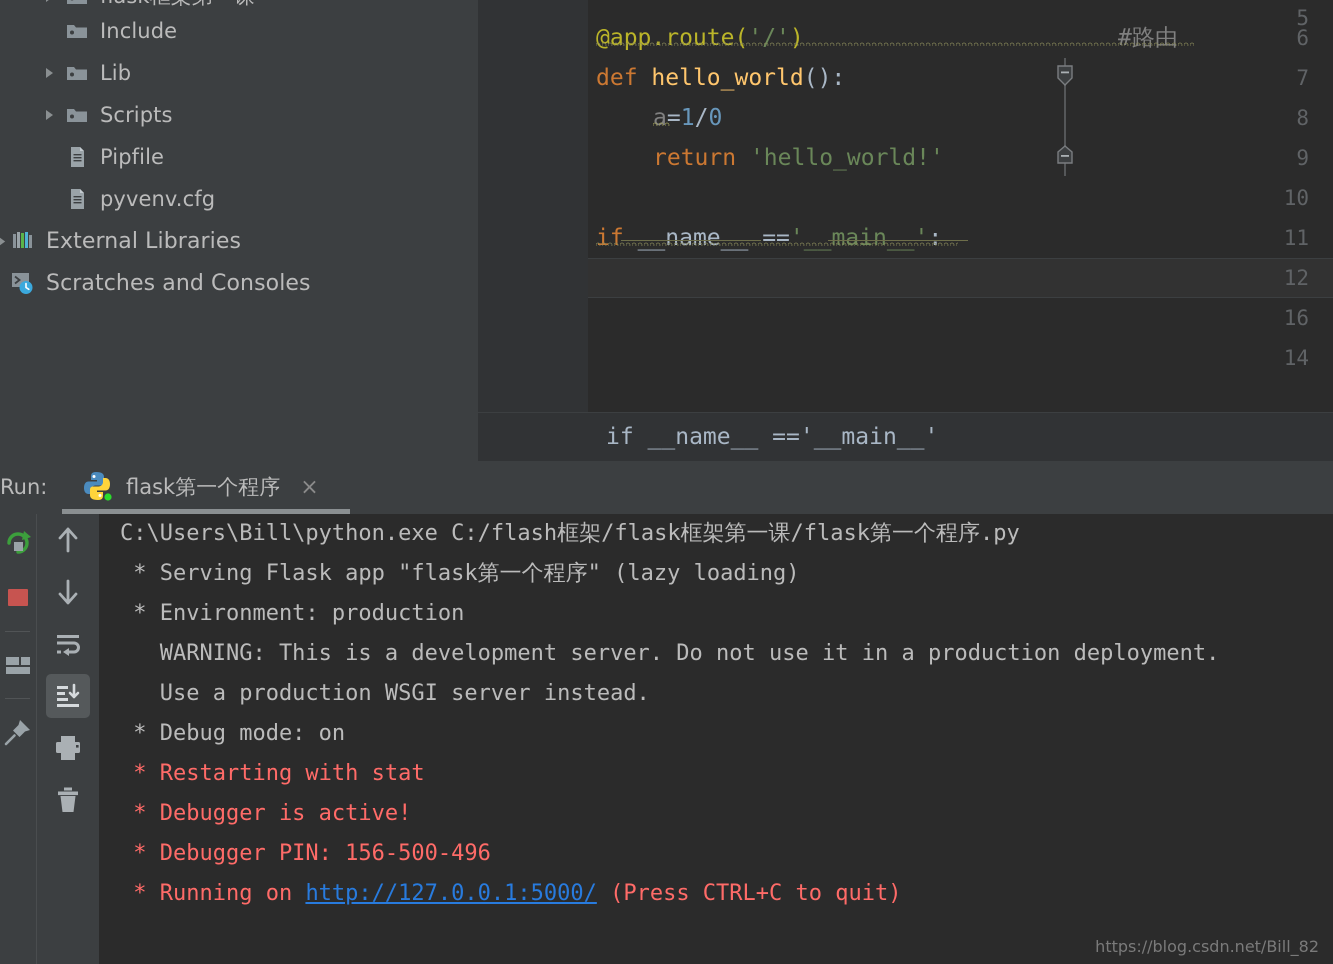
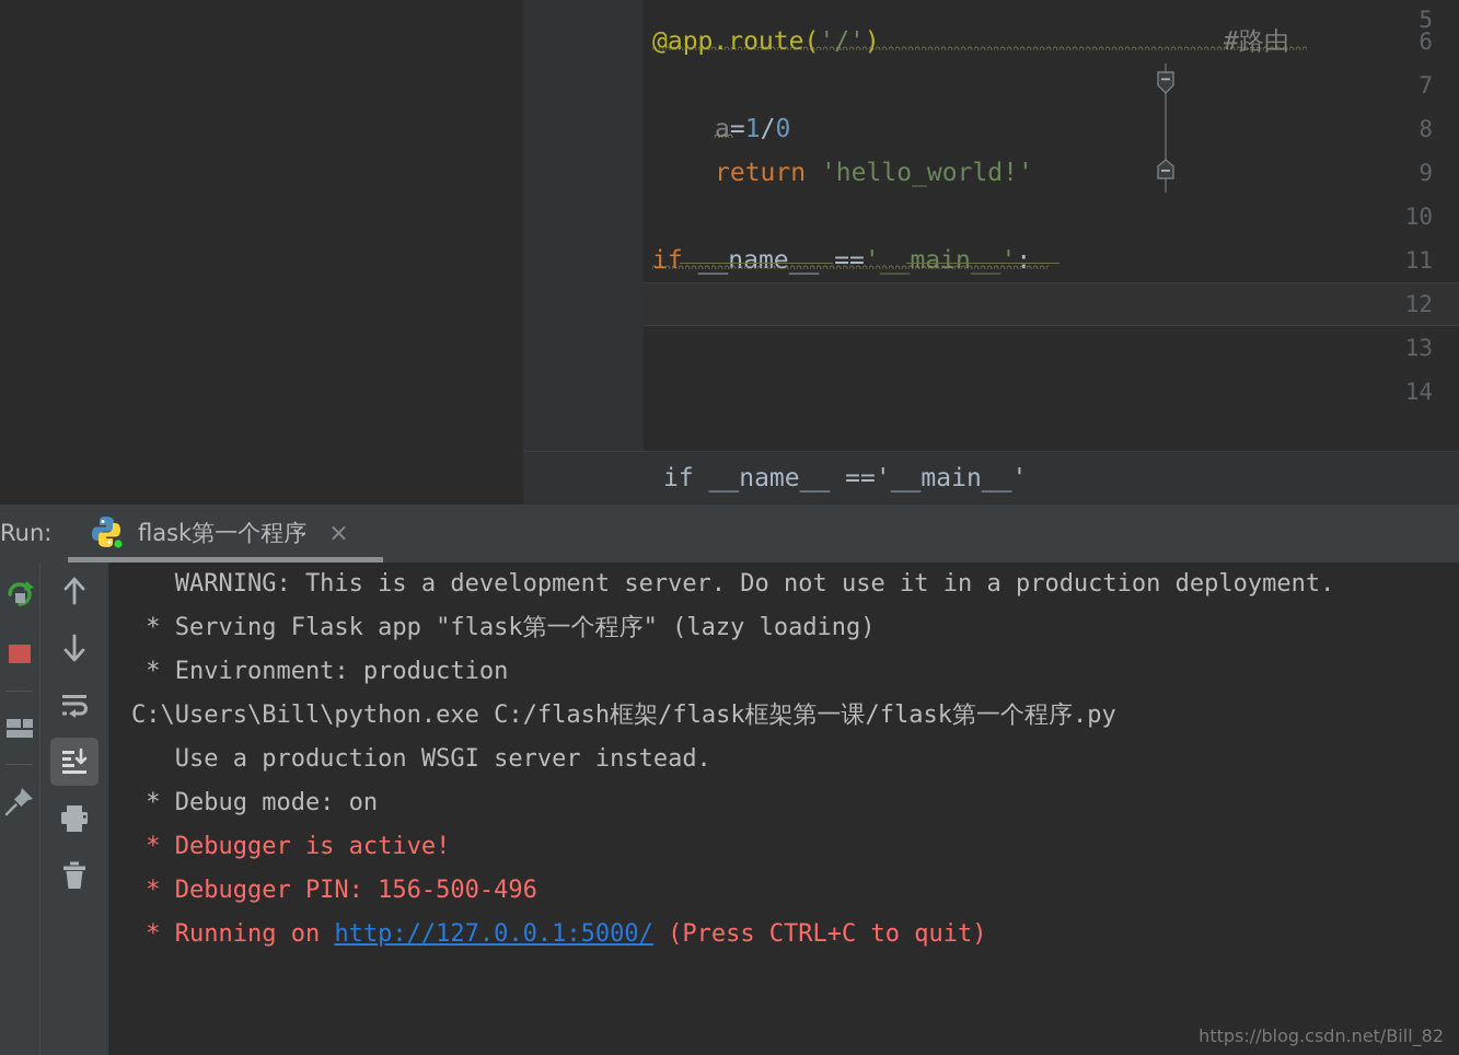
- Include
- Lib
- Scripts
- Pipfile
- pyvenv.cfg
- External Libraries
- Scratches and Consoles
  5
  6
  7
  8
  9
  10
  11
  12
- 16
+ 13
  14
  @app.route('/')
  #路由
- def hello_world():
  a=1/0
  return 'hello_world!'
  if __name__ =='__main__':
  if __name__ =='__main__'
  Run:
  flask第一个程序
  ×
- C:\Users\Bill\python.exe C:/flash框架/flask框架第一课/flask第一个程序.py
+ WARNING: This is a development server. Do not use it in a production deployment.
  * Serving Flask app "flask第一个程序" (lazy loading)
  * Environment: production
- WARNING: This is a development server. Do not use it in a production deployment.
+ C:\Users\Bill\python.exe C:/flash框架/flask框架第一课/flask第一个程序.py
  Use a production WSGI server instead.
  * Debug mode: on
- * Restarting with stat
  * Debugger is active!
  * Debugger PIN: 156-500-496
  * Running on http://127.0.0.1:5000/ (Press CTRL+C to quit)
  https://blog.csdn.net/Bill_82
